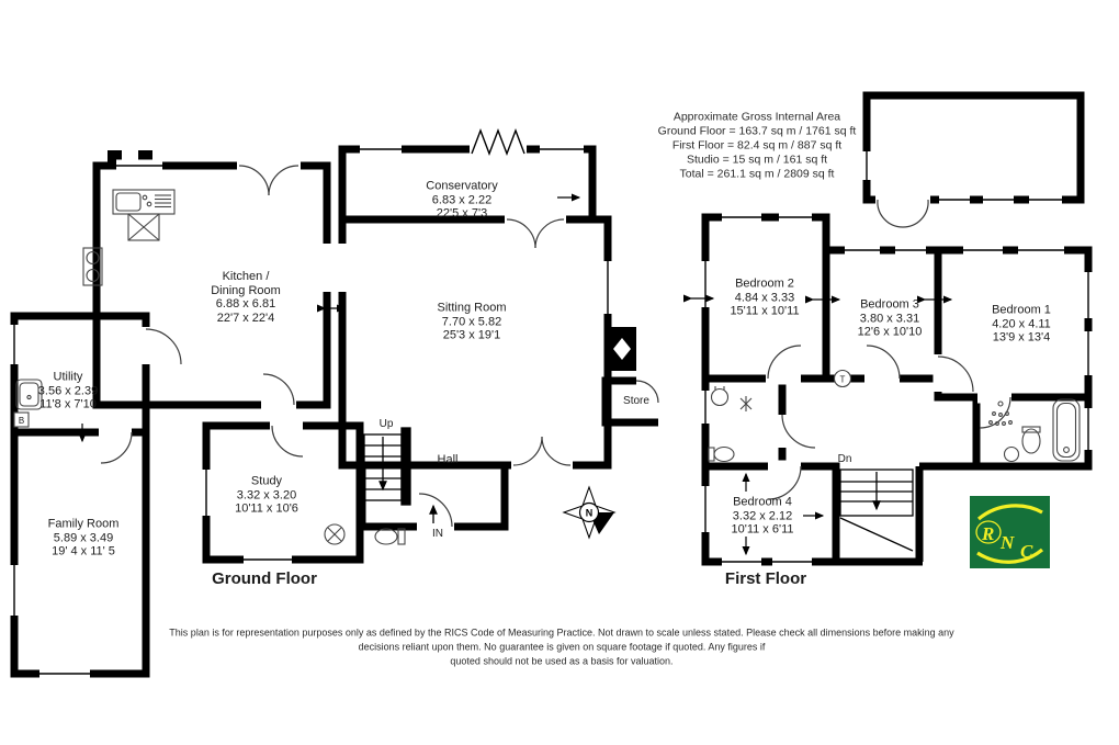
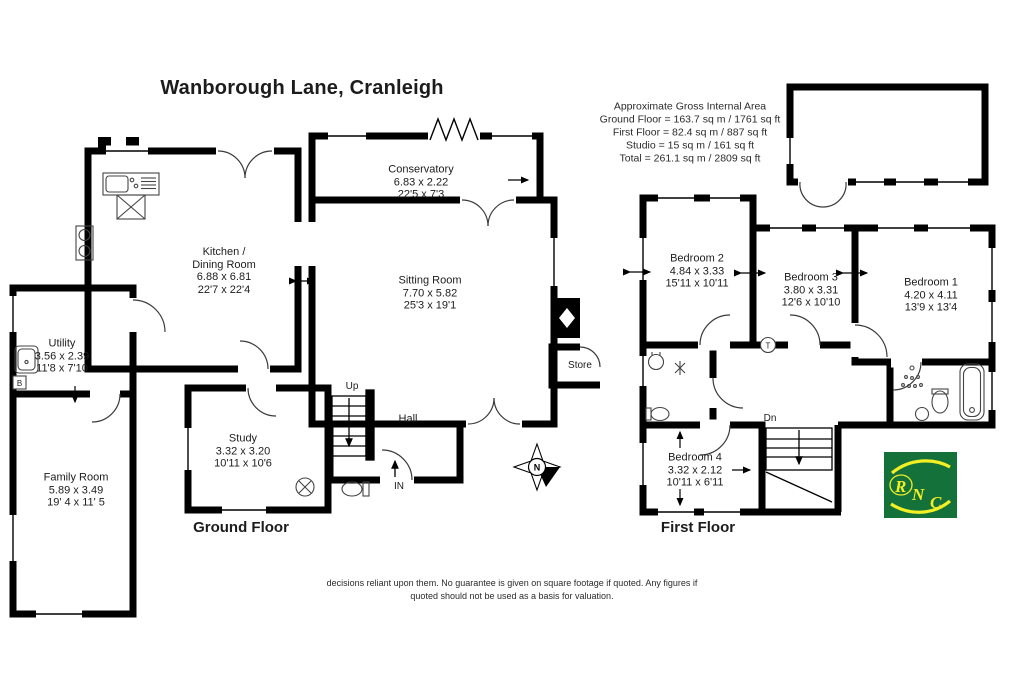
  N
  B
  T
  R
  N
  C
+ Wanborough Lane, Cranleigh
  Approximate Gross Internal Area
  Ground Floor = 163.7 sq m / 1761 sq ft
  First Floor = 82.4 sq m / 887 sq ft
  Studio = 15 sq m / 161 sq ft
  Total = 261.1 sq m / 2809 sq ft
  Kitchen /
  Dining Room
  6.88 x 6.81
  22'7 x 22'4
  Conservatory
  6.83 x 2.22
  22'5 x 7'3
  Sitting Room
  7.70 x 5.82
  25'3 x 19'1
  Utility
  3.56 x 2.39
  11'8 x 7'10
  Family Room
  5.89 x 3.49
  19' 4 x 11' 5
  Study
  3.32 x 3.20
  10'11 x 10'6
  Bedroom 2
  4.84 x 3.33
  15'11 x 10'11
  Bedroom 3
  3.80 x 3.31
  12'6 x 10'10
  Bedroom 1
  4.20 x 4.11
  13'9 x 13'4
  Bedroom 4
  3.32 x 2.12
  10'11 x 6'11
  Hall
  Store
  Up
  Dn
  IN
  Ground Floor
  First Floor
- This plan is for representation purposes only as defined by the RICS Code of Measuring Practice. Not drawn to scale unless stated. Please check all dimensions before making any
  decisions reliant upon them. No guarantee is given on square footage if quoted. Any figures if
  quoted should not be used as a basis for valuation.
